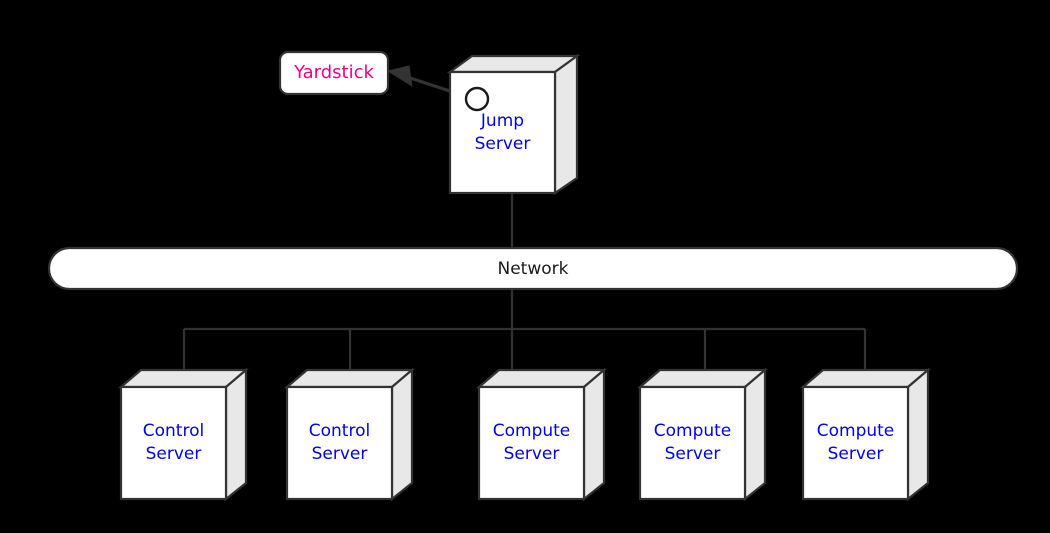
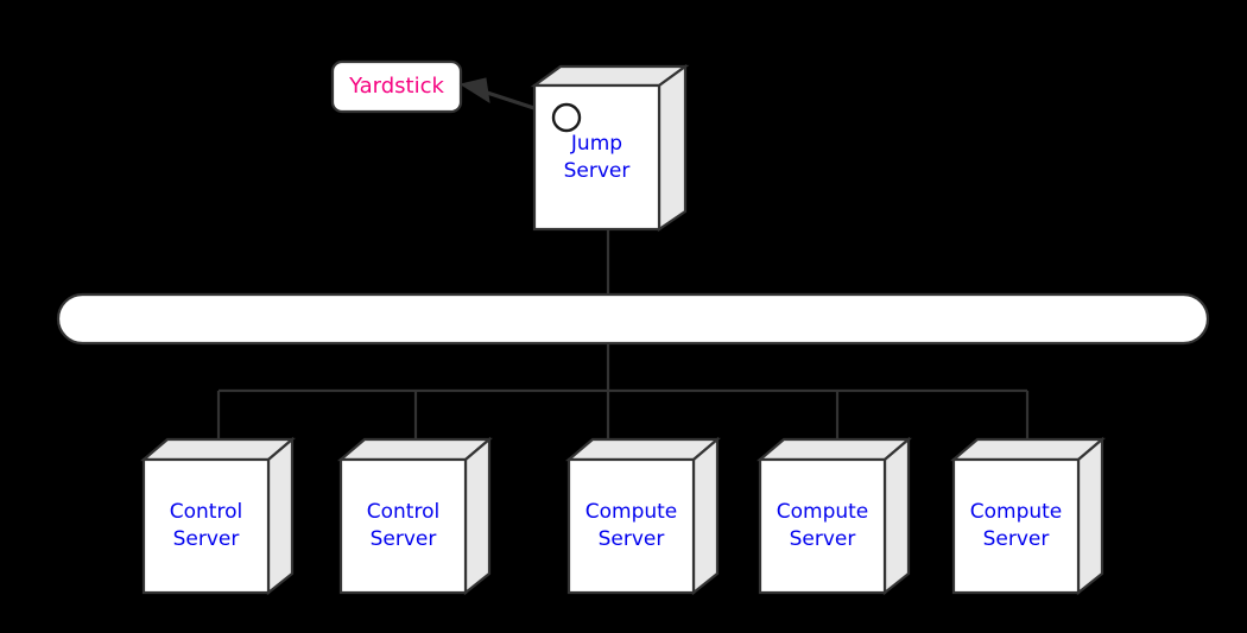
  Yardstick
  Jump
  Server
- Network
  Control
  Server
  Control
  Server
  Compute
  Server
  Compute
  Server
  Compute
  Server
